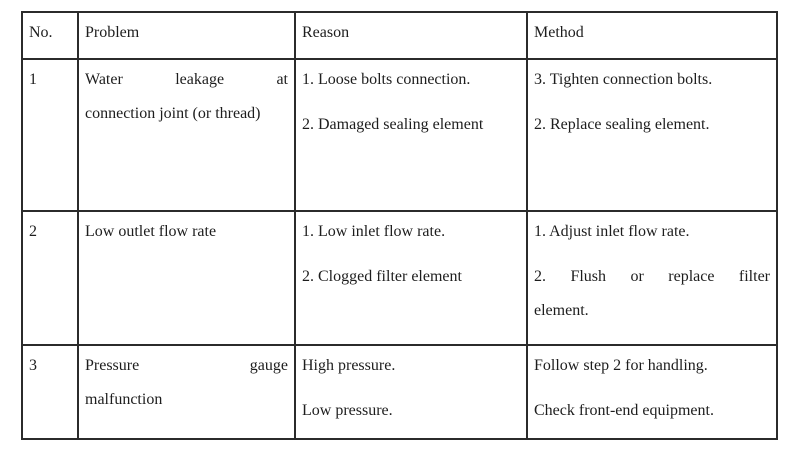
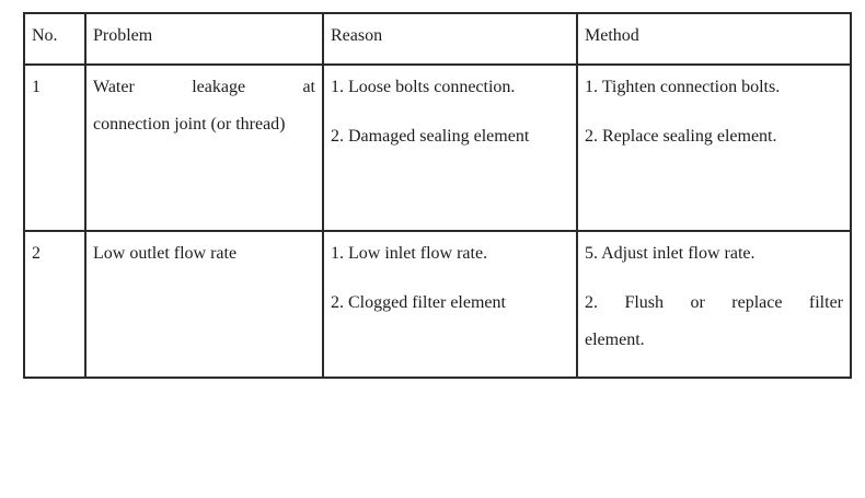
  No.	Problem	Reason	Method
- 1	Water leakage at connection joint (or thread)	1. Loose bolts connection. 2. Damaged sealing element	3. Tighten connection bolts. 2. Replace sealing element.
+ 1	Water leakage at connection joint (or thread)	1. Loose bolts connection. 2. Damaged sealing element	1. Tighten connection bolts. 2. Replace sealing element.
- 2	Low outlet flow rate	1. Low inlet flow rate. 2. Clogged filter element	1. Adjust inlet flow rate. 2. Flush or replace filter element.
+ 2	Low outlet flow rate	1. Low inlet flow rate. 2. Clogged filter element	5. Adjust inlet flow rate. 2. Flush or replace filter element.
- 3	Pressure gauge malfunction	High pressure. Low pressure.	Follow step 2 for handling. Check front-end equipment.
